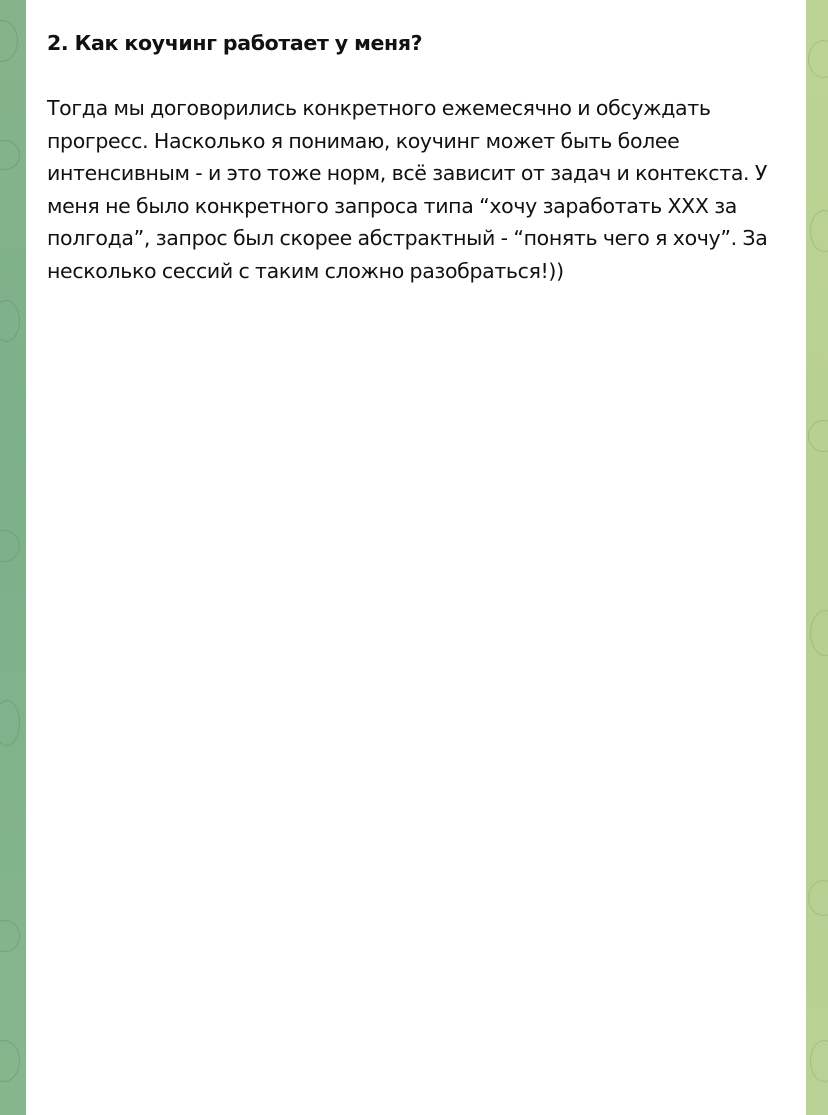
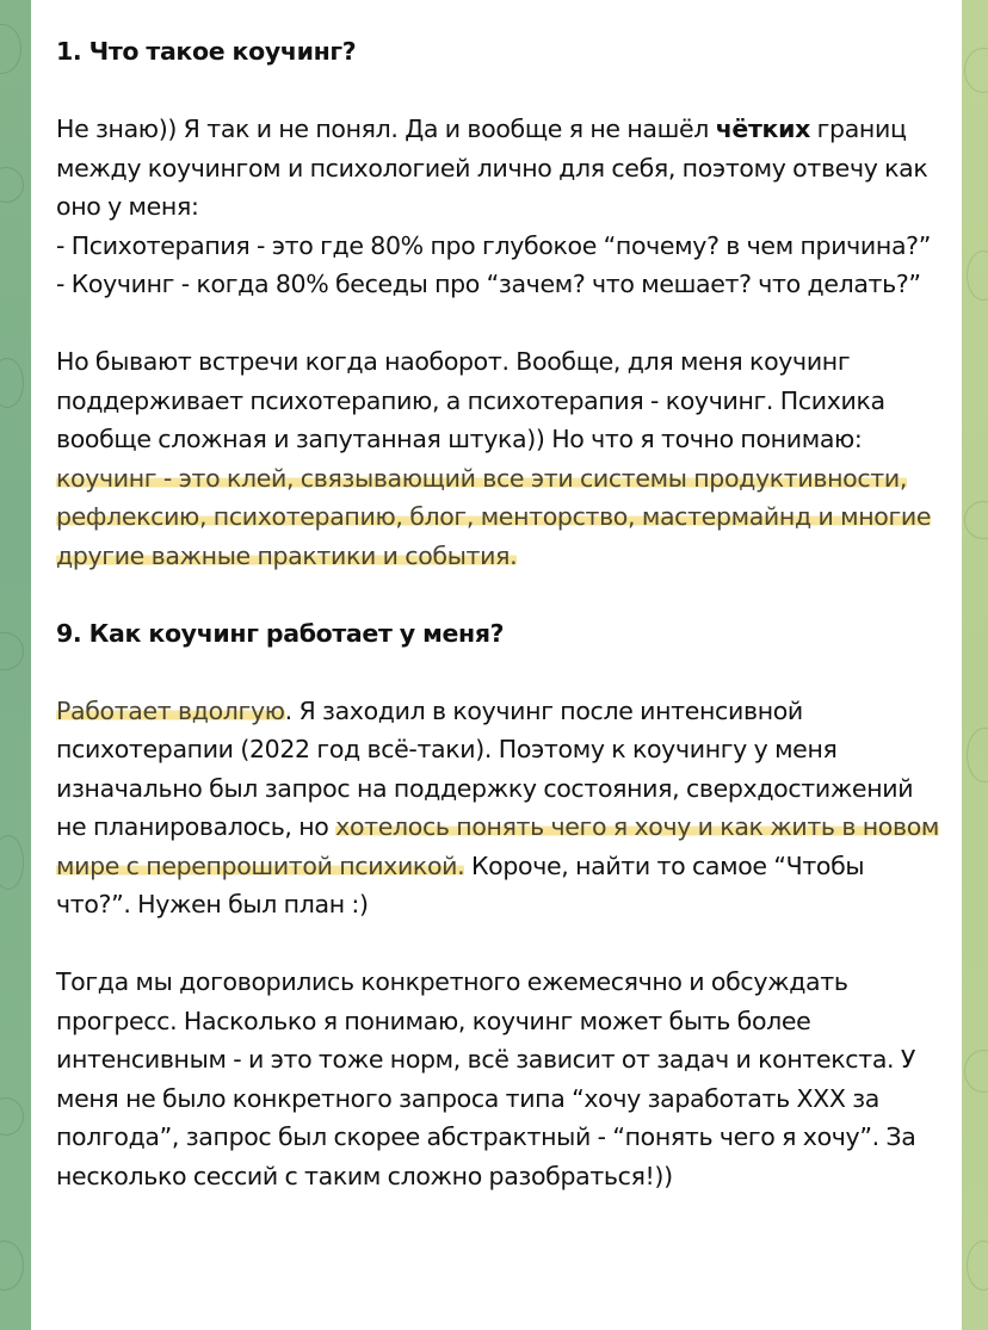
+ 1. Что такое коучинг?
+ Не знаю)) Я так и не понял. Да и вообще я не нашёл чётких границ между коучингом и психологией лично для себя, поэтому отвечу как оно у меня:
+ - Психотерапия - это где 80% про глубокое “почему? в чем причина?”
+ - Коучинг - когда 80% беседы про “зачем? что мешает? что делать?”
+ Но бывают встречи когда наоборот. Вообще, для меня коучинг поддерживает психотерапию, а психотерапия - коучинг. Психика вообще сложная и запутанная штука)) Но что я точно понимаю: коучинг - это клей, связывающий все эти системы продуктивности, рефлексию, психотерапию, блог, менторство, мастермайнд и многие другие важные практики и события.
- 2. Как коучинг работает у меня?
+ 9. Как коучинг работает у меня?
+ Работает вдолгую. Я заходил в коучинг после интенсивной психотерапии (2022 год всё-таки). Поэтому к коучингу у меня изначально был запрос на поддержку состояния, сверхдостижений не планировалось, но хотелось понять чего я хочу и как жить в новом мире с перепрошитой психикой. Короче, найти то самое “Чтобы что?”. Нужен был план :)
  Тогда мы договорились конкретного ежемесячно и обсуждать прогресс. Насколько я понимаю, коучинг может быть более интенсивным - и это тоже норм, всё зависит от задач и контекста. У меня не было конкретного запроса типа “хочу заработать XXX за полгода”, запрос был скорее абстрактный - “понять чего я хочу”. За несколько сессий с таким сложно разобраться!))
